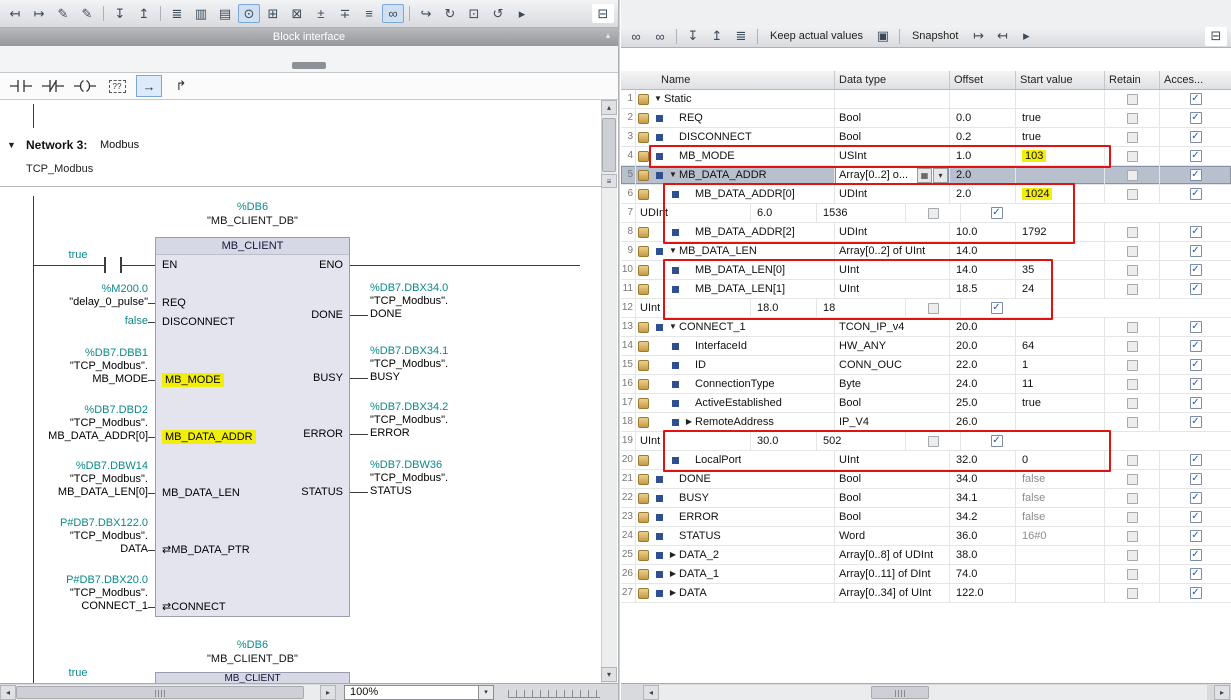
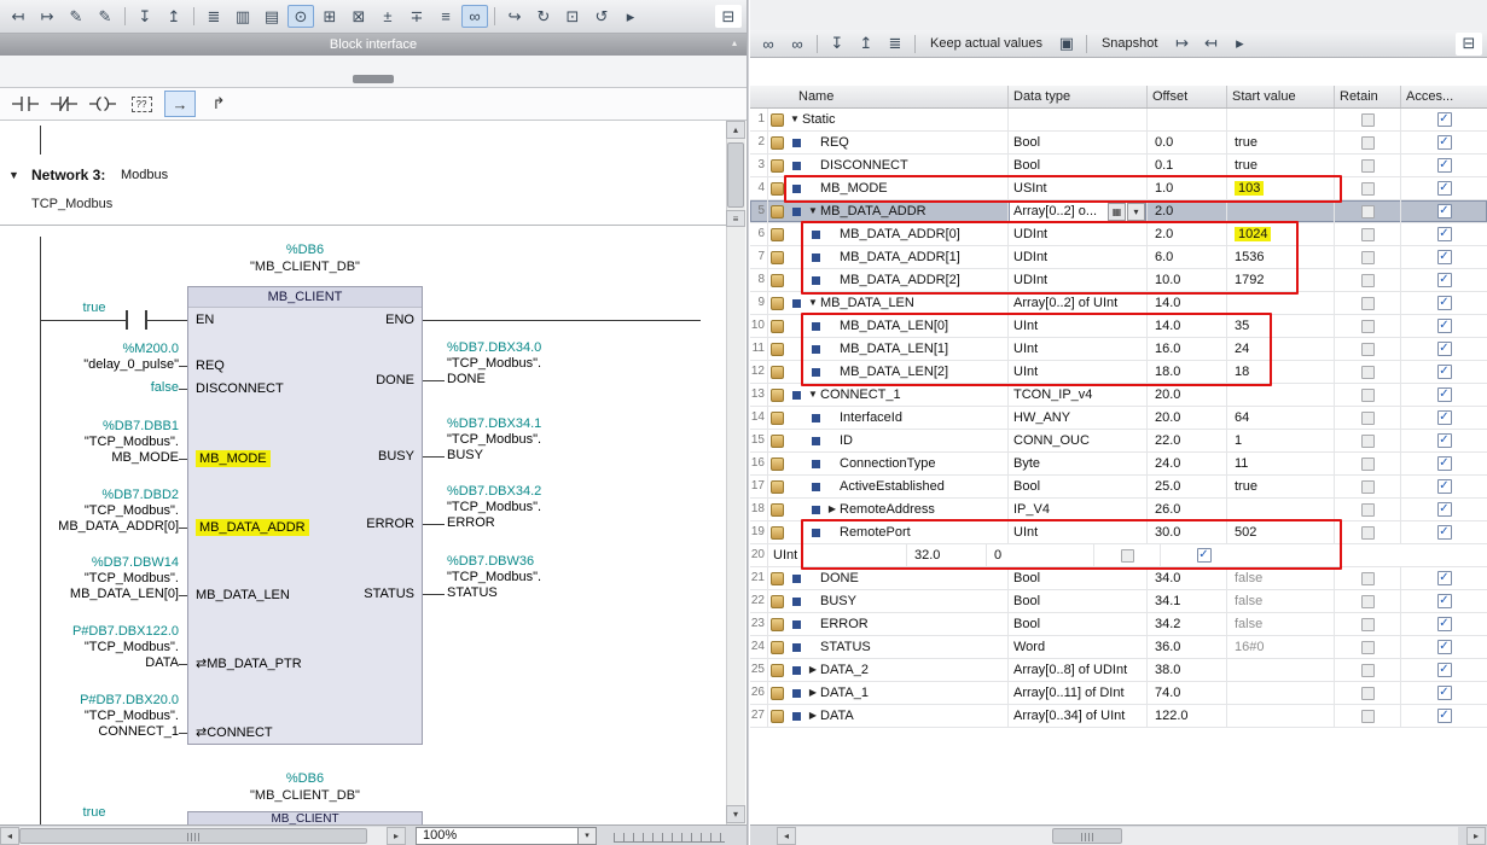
  ↤
  ↦
  ✎
  ✎
  ↧
  ↥
  ≣
  ▥
  ▤
  ⊙
  ⊞
  ⊠
  ±
  ∓
  ≡
  ∞
  ↪
  ↻
  ⊡
  ↺
  ▸
  ⊟
  Block interface
  ▴
  ??
  →
  ↱
  ▼
  Network 3:
  Modbus
  TCP_Modbus
  true
  %DB6
  "MB_CLIENT_DB"
  MB_CLIENT
  EN
  ENO
  %DB6
  "MB_CLIENT_DB"
  true
  MB_CLIENT
  REQ
  %M200.0
  "delay_0_pulse"
  DISCONNECT
  false
  MB_MODE
  %DB7.DBB1
  "TCP_Modbus".
  MB_MODE
  MB_DATA_ADDR
  %DB7.DBD2
  "TCP_Modbus".
  MB_DATA_ADDR[0]
  MB_DATA_LEN
  %DB7.DBW14
  "TCP_Modbus".
  MB_DATA_LEN[0]
  ⇄MB_DATA_PTR
  P#DB7.DBX122.0
  "TCP_Modbus".
  DATA
  ⇄CONNECT
  P#DB7.DBX20.0
  "TCP_Modbus".
  CONNECT_1
  DONE
  %DB7.DBX34.0
  "TCP_Modbus".
  DONE
  BUSY
  %DB7.DBX34.1
  "TCP_Modbus".
  BUSY
  ERROR
  %DB7.DBX34.2
  "TCP_Modbus".
  ERROR
  STATUS
  %DB7.DBW36
  "TCP_Modbus".
  STATUS
  ▴
  ≡
  ▾
  ◂
  ▸
  100%
  ∞
  ∞
  ↧
  ↥
  ≣
  Keep actual values
  ▣
  Snapshot
  ↦
  ↤
  ▸
  ⊟
  Name
  Data type
  Offset
  Start value
  Retain
  Acces...
  1
  ▼
  Static
  ✓
  2
  REQ
  Bool
  0.0
  true
  ✓
  3
  DISCONNECT
  Bool
- 0.2
+ 0.1
  true
  ✓
  4
  MB_MODE
  USInt
  1.0
  103
  ✓
  5
  ▼
  MB_DATA_ADDR
  Array[0..2] o...
  ▦
  ▾
  2.0
  ✓
  6
  MB_DATA_ADDR[0]
  UDInt
  2.0
  1024
  ✓
  7
+ MB_DATA_ADDR[1]
  UDInt
  6.0
  1536
  ✓
  8
  MB_DATA_ADDR[2]
  UDInt
  10.0
  1792
  ✓
  9
  ▼
  MB_DATA_LEN
  Array[0..2] of UInt
  14.0
  ✓
  10
  MB_DATA_LEN[0]
  UInt
  14.0
  35
  ✓
  11
  MB_DATA_LEN[1]
  UInt
- 18.5
+ 16.0
  24
  ✓
  12
+ MB_DATA_LEN[2]
  UInt
  18.0
  18
  ✓
  13
  ▼
  CONNECT_1
  TCON_IP_v4
  20.0
  ✓
  14
  InterfaceId
  HW_ANY
  20.0
  64
  ✓
  15
  ID
  CONN_OUC
  22.0
  1
  ✓
  16
  ConnectionType
  Byte
  24.0
  11
  ✓
  17
  ActiveEstablished
  Bool
  25.0
  true
  ✓
  18
  ▶
  RemoteAddress
  IP_V4
  26.0
  ✓
  19
+ RemotePort
  UInt
  30.0
  502
  ✓
  20
- LocalPort
  UInt
  32.0
  0
  ✓
  21
  DONE
  Bool
  34.0
  false
  ✓
  22
  BUSY
  Bool
  34.1
  false
  ✓
  23
  ERROR
  Bool
  34.2
  false
  ✓
  24
  STATUS
  Word
  36.0
  16#0
  ✓
  25
  ▶
  DATA_2
  Array[0..8] of UDInt
  38.0
  ✓
  26
  ▶
  DATA_1
  Array[0..11] of DInt
  74.0
  ✓
  27
  ▶
  DATA
  Array[0..34] of UInt
  122.0
  ✓
  ◂
  ▸
